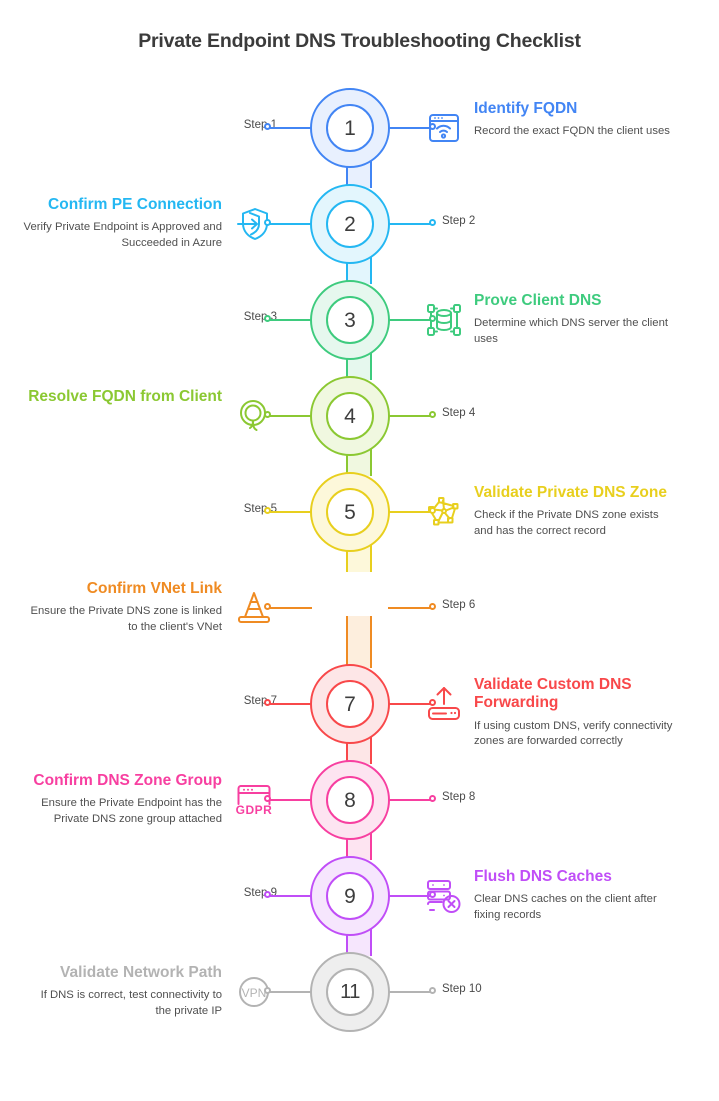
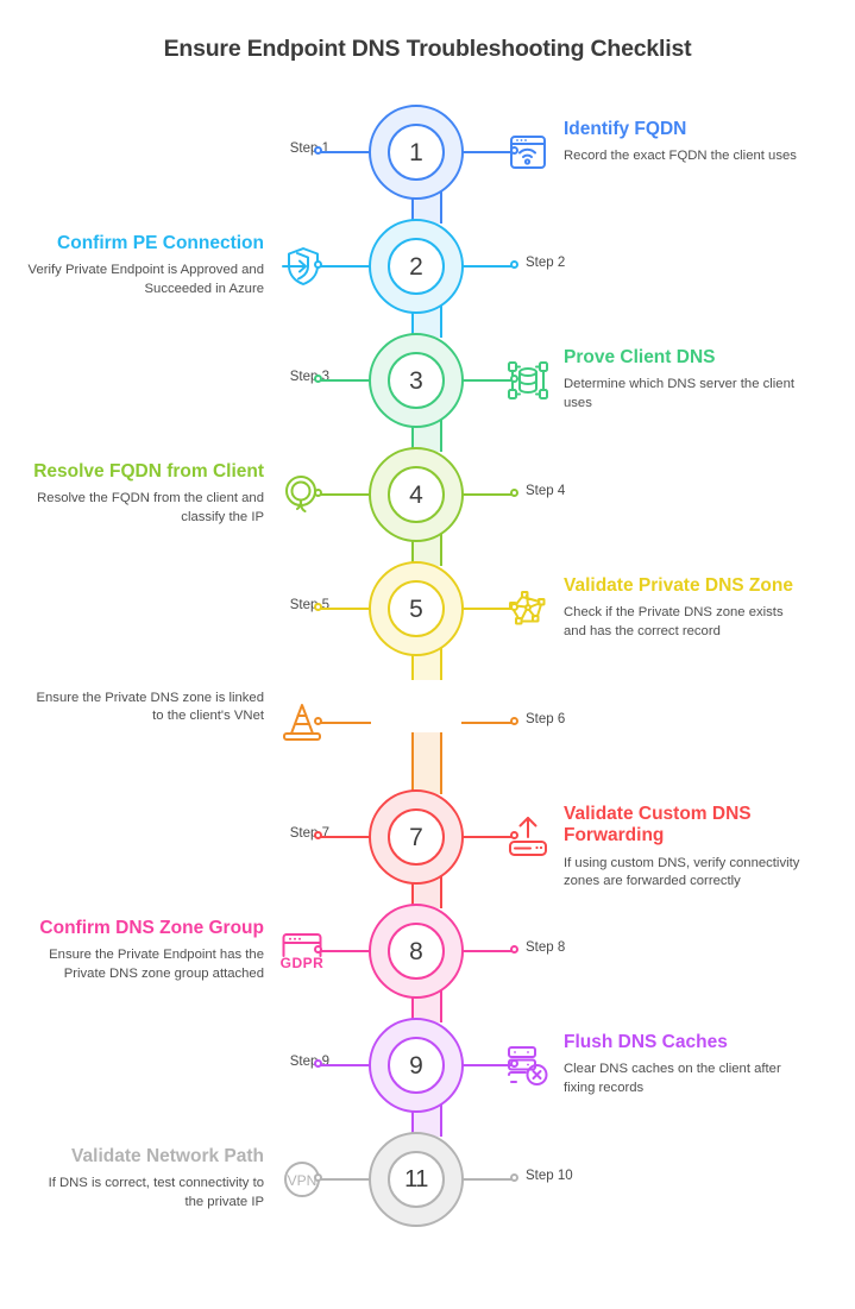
- Private Endpoint DNS Troubleshooting Checklist
+ Ensure Endpoint DNS Troubleshooting Checklist
  1
  Ste 1
  Identify FQDN
  Record the exact FQDN the client uses
  2
  Step 2
  Confirm PE Connection
  Verify Private Endpoint is Approved and Succeeded in Azure
  3
  Ste 3
  Prove Client DNS
  Determine which DNS server the client uses
  4
  Step 4
  Resolve FQDN from Client
+ Resolve the FQDN from the client and classify the IP
  5
  Ste 5
  Validate Private DNS Zone
  Check if the Private DNS zone exists and has the correct record
  Step 6
- Confirm VNet Link
  Ensure the Private DNS zone is linked to the client's VNet
  7
  Ste 7
  Validate Custom DNS Forwarding
  If using custom DNS, verify connectivity zones are forwarded correctly
  8
  Step 8
  GDPR
  Confirm DNS Zone Group
  Ensure the Private Endpoint has the Private DNS zone group attached
  9
  Ste 9
  Flush DNS Caches
  Clear DNS caches on the client after fixing records
  11
  Step 10
  VPN
  Validate Network Path
  If DNS is correct, test connectivity to the private IP
